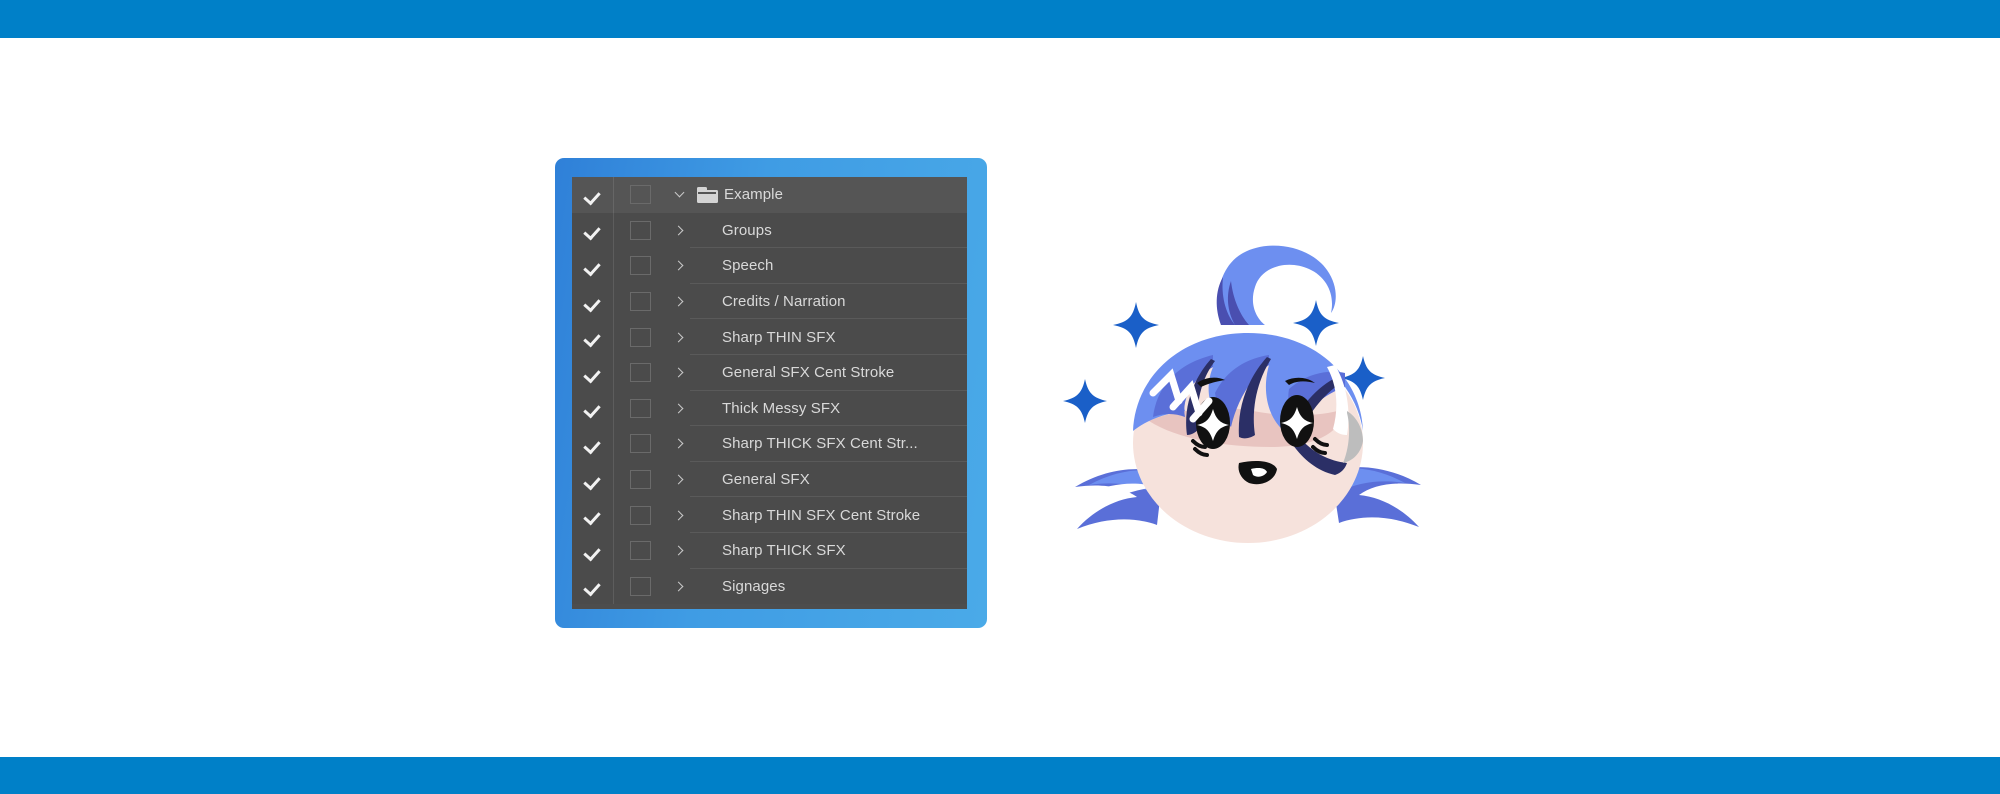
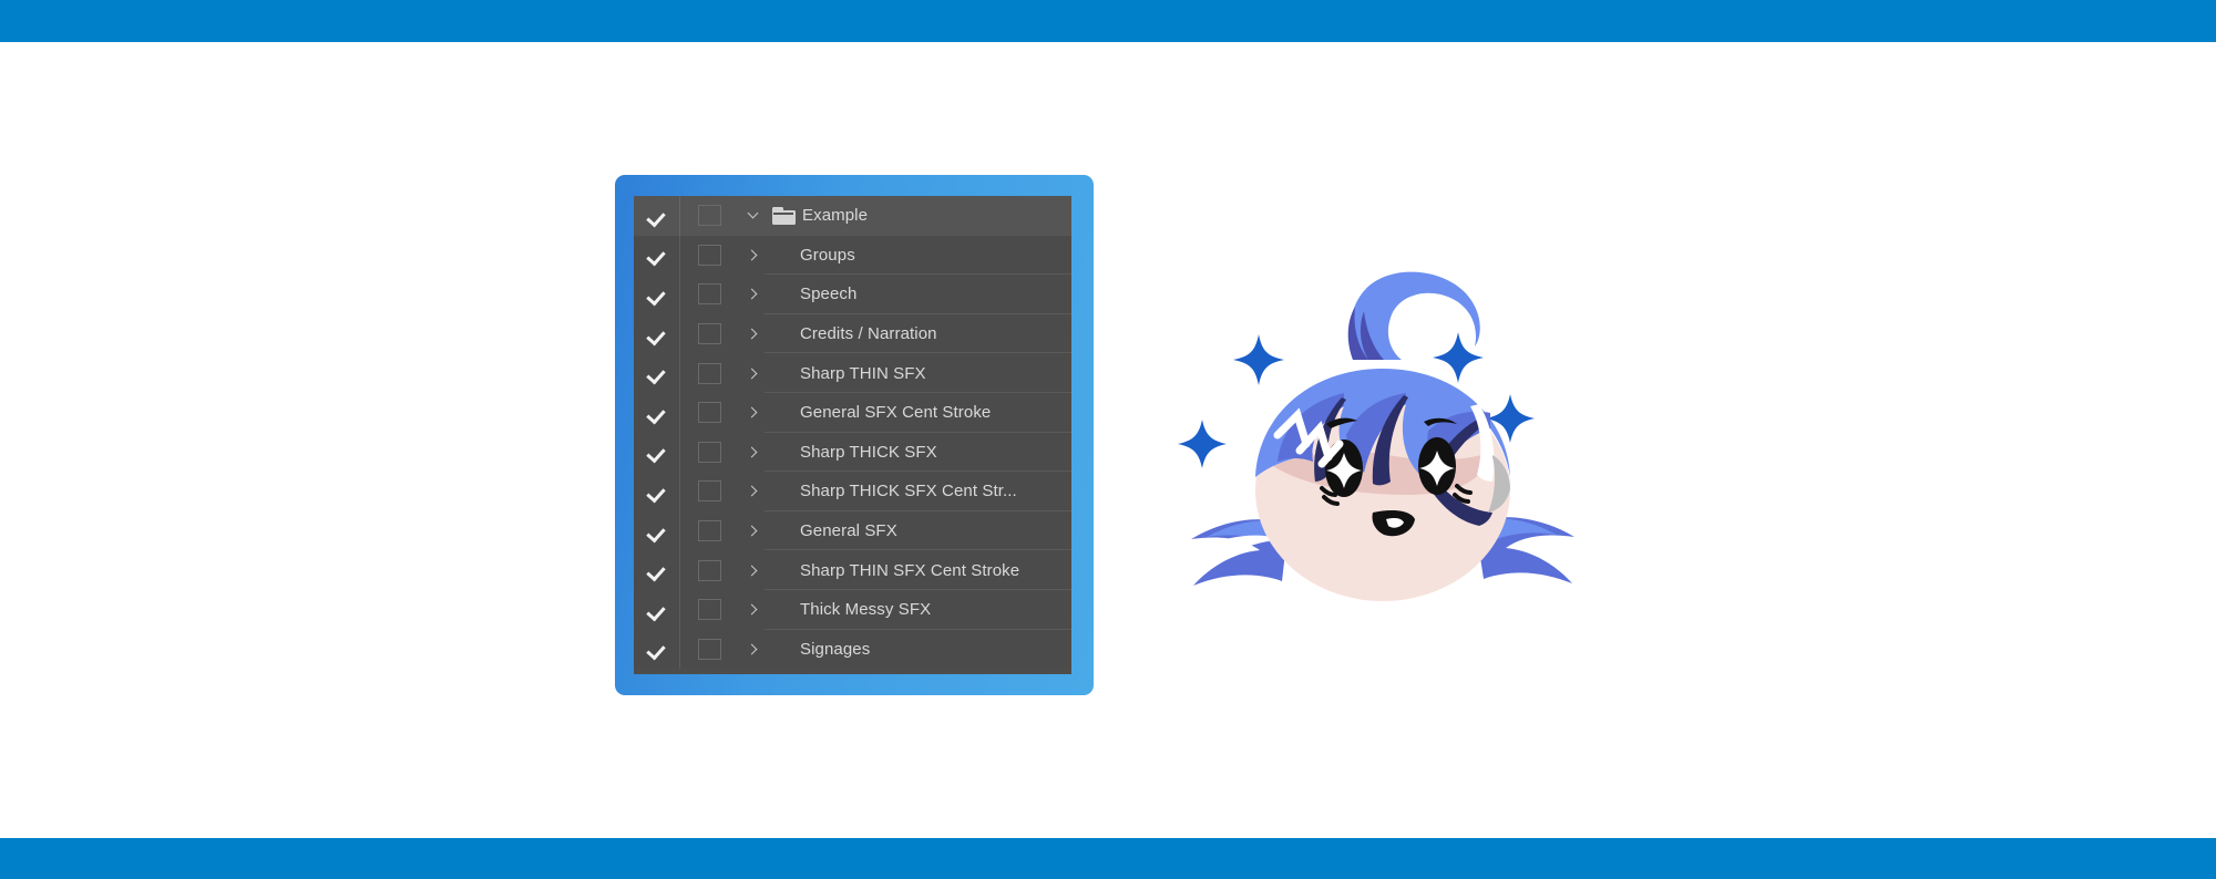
  Example
  Groups
  Speech
  Credits / Narration
  Sharp THIN SFX
  General SFX Cent Stroke
- Thick Messy SFX
+ Sharp THICK SFX
  Sharp THICK SFX Cent Str...
  General SFX
  Sharp THIN SFX Cent Stroke
- Sharp THICK SFX
+ Thick Messy SFX
  Signages
